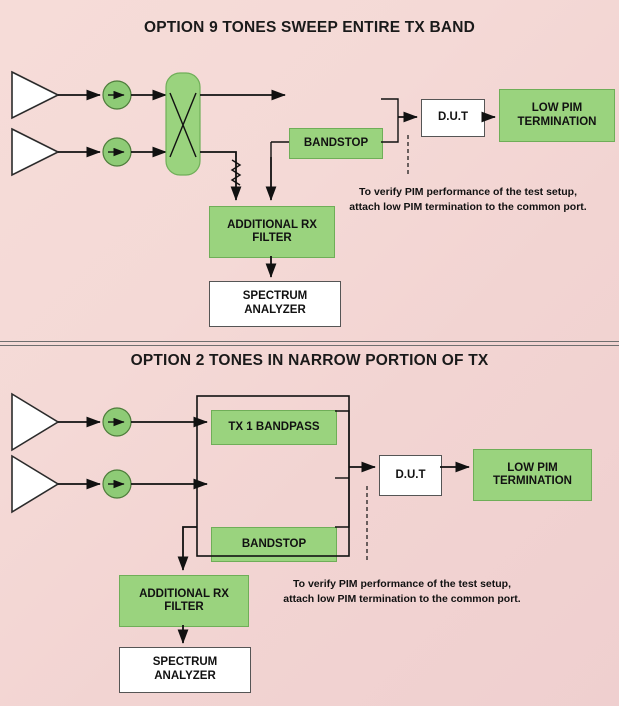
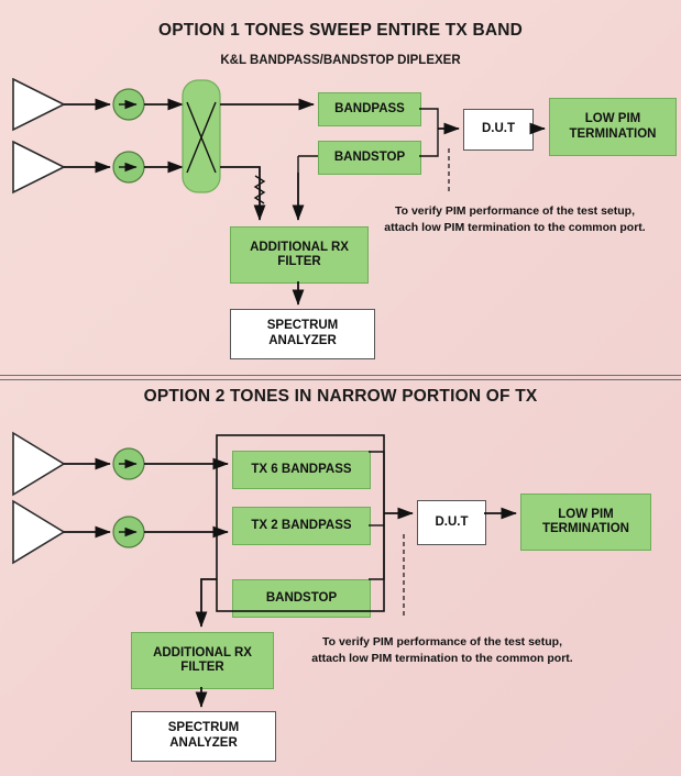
- OPTION 9 TONES SWEEP ENTIRE TX BAND
+ OPTION 1 TONES SWEEP ENTIRE TX BAND
+ K&L BANDPASS/BANDSTOP DIPLEXER
+ BANDPASS
  BANDSTOP
  D.U.T
  LOW PIM
  TERMINATION
  ADDITIONAL RX
  FILTER
  SPECTRUM
  ANALYZER
  To verify PIM performance of the test setup, attach low PIM termination to the common port.
  OPTION 2 TONES IN NARROW PORTION OF TX
- TX 1 BANDPASS
+ TX 6 BANDPASS
+ TX 2 BANDPASS
  BANDSTOP
  D.U.T
  LOW PIM
  TERMINATION
  ADDITIONAL RX
  FILTER
  SPECTRUM
  ANALYZER
  To verify PIM performance of the test setup, attach low PIM termination to the common port.
